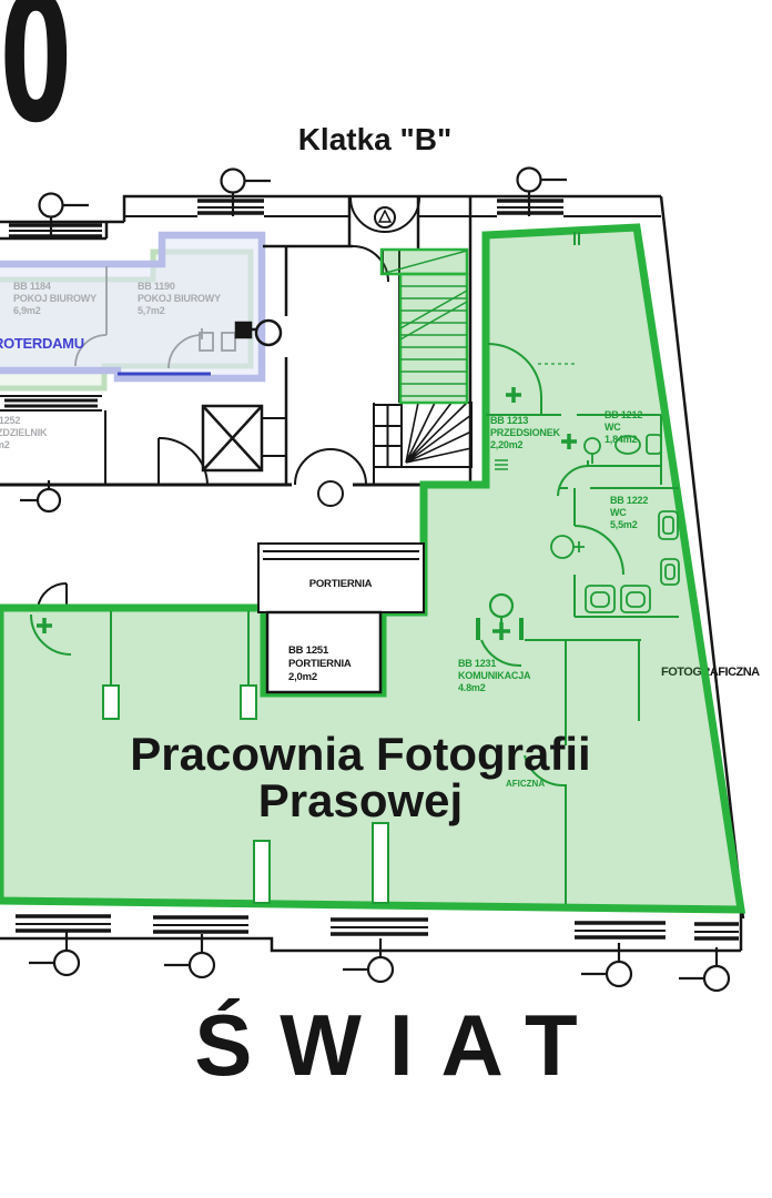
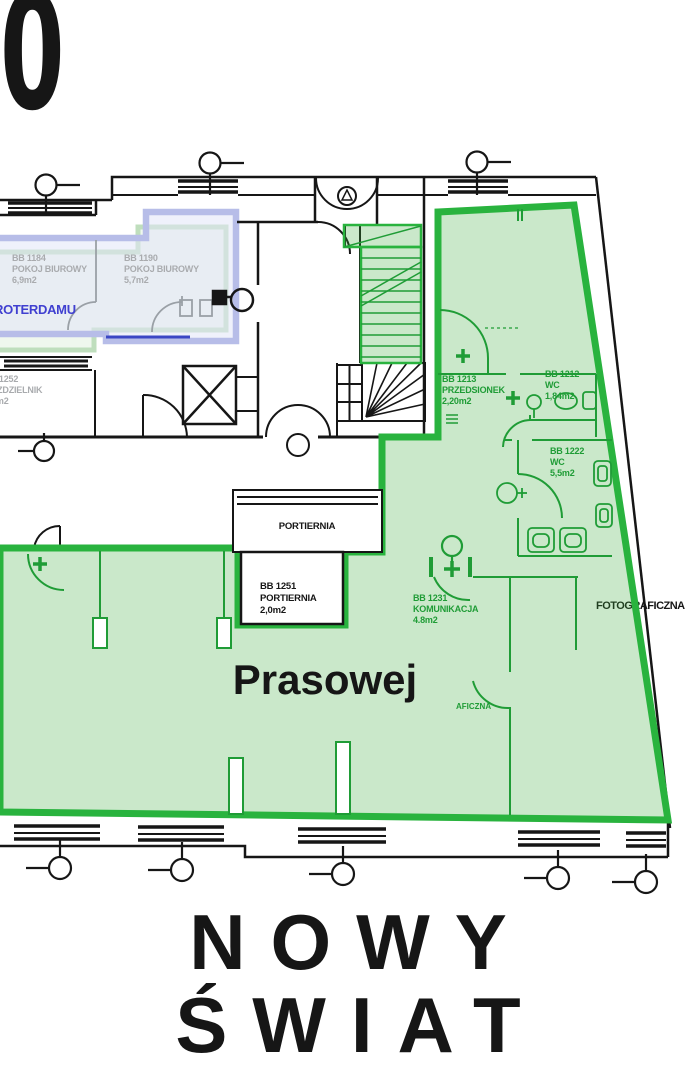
  FOTOGRAFICZNA
  0
- Klatka "B"
  BB 1184
  POKOJ BIUROWY
  6,9m2
  BB 1190
  POKOJ BIUROWY
  5,7m2
  DZIELNIK
  OTERDAMU
  PORTIERNIA
  BB 1251
  PORTIERNIA
  2,0m2
  BB 1213
  PRZEDSIONEK
  2,20m2
  BB 1212
  WC
  1,84m2
  BB 1222
  WC
  5,5m2
  BB 1231
  KOMUNIKACJA
  4.8m2
  AFICZNA
- Pracownia Fotografii
  Prasowej
+ NOWY
  ŚWIAT
